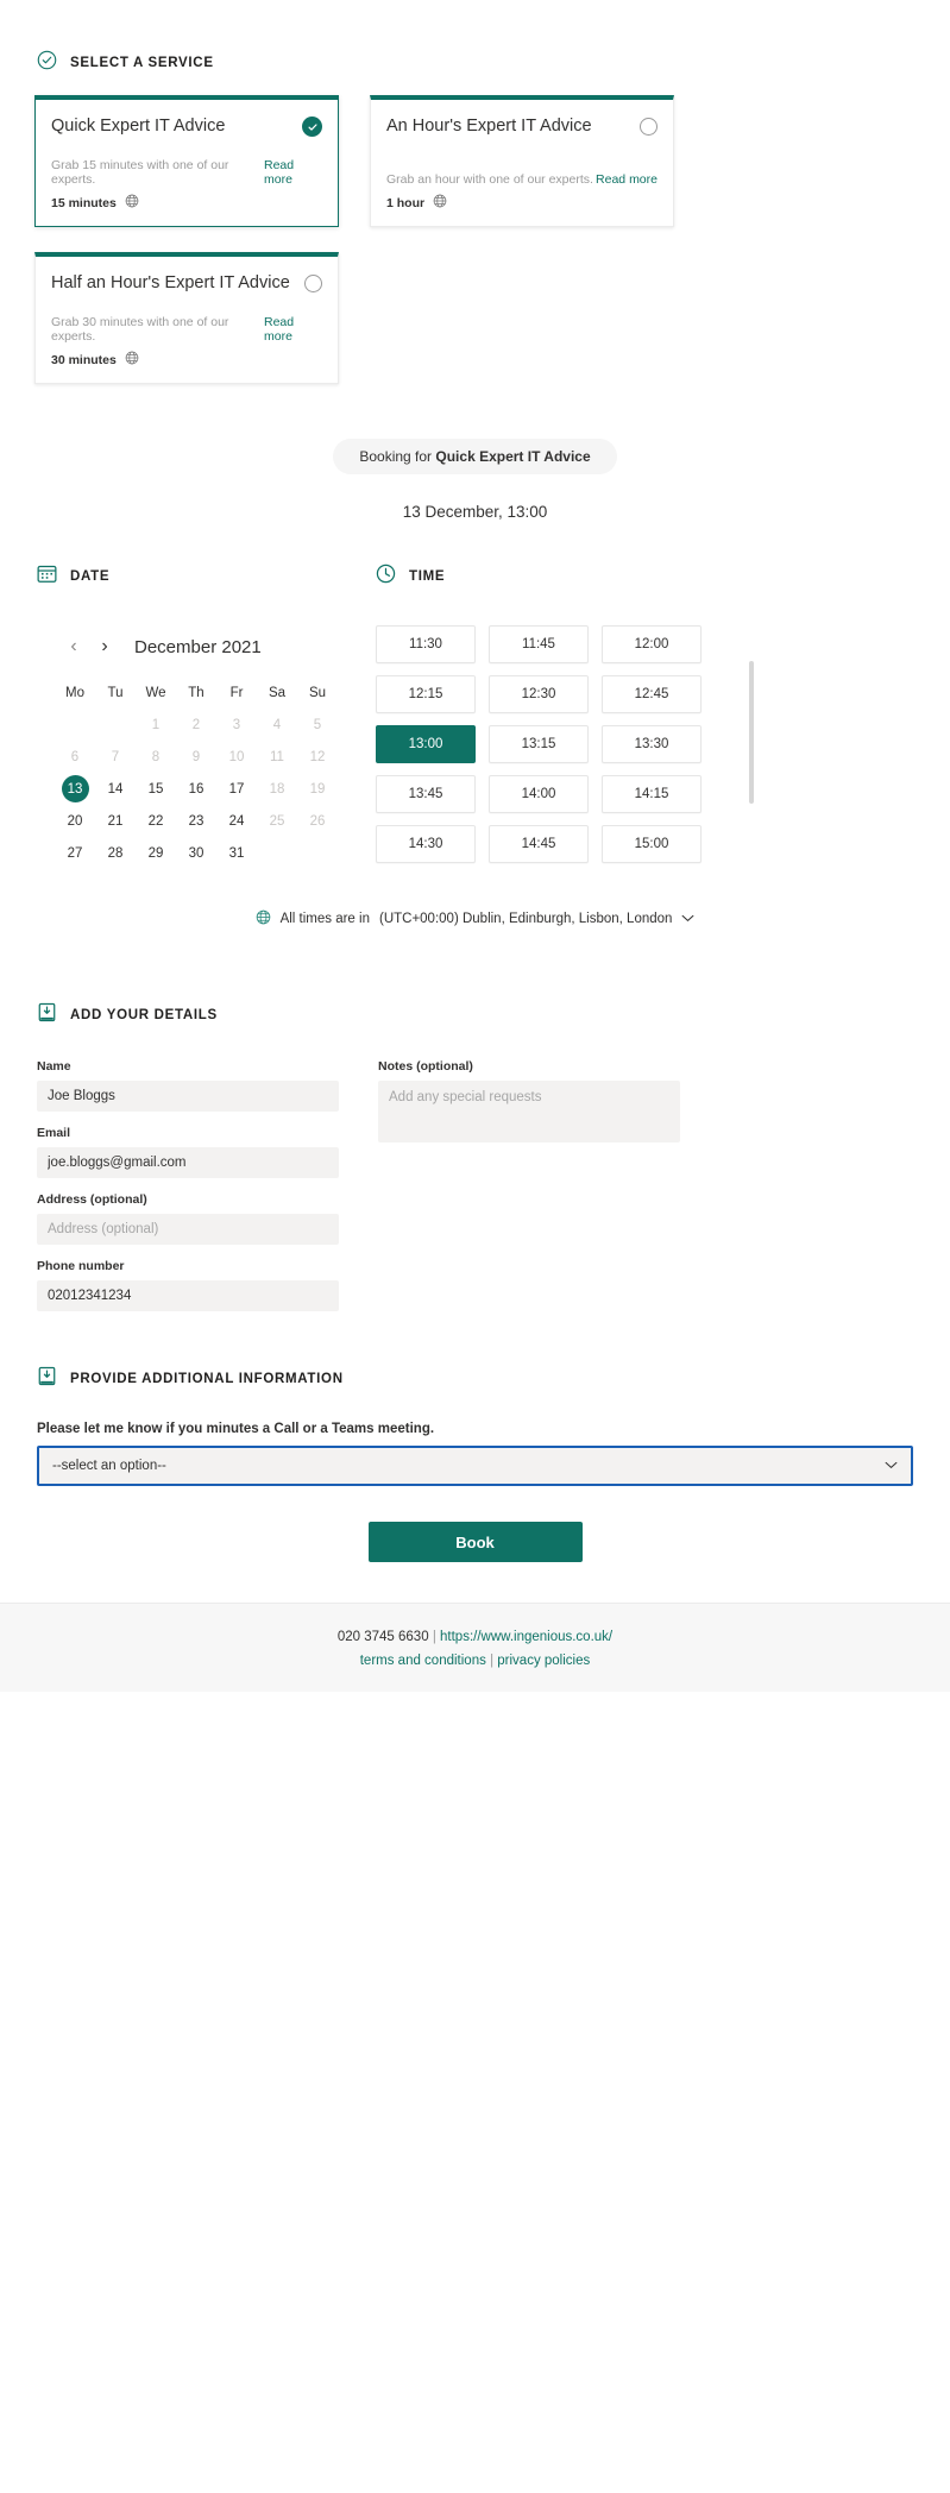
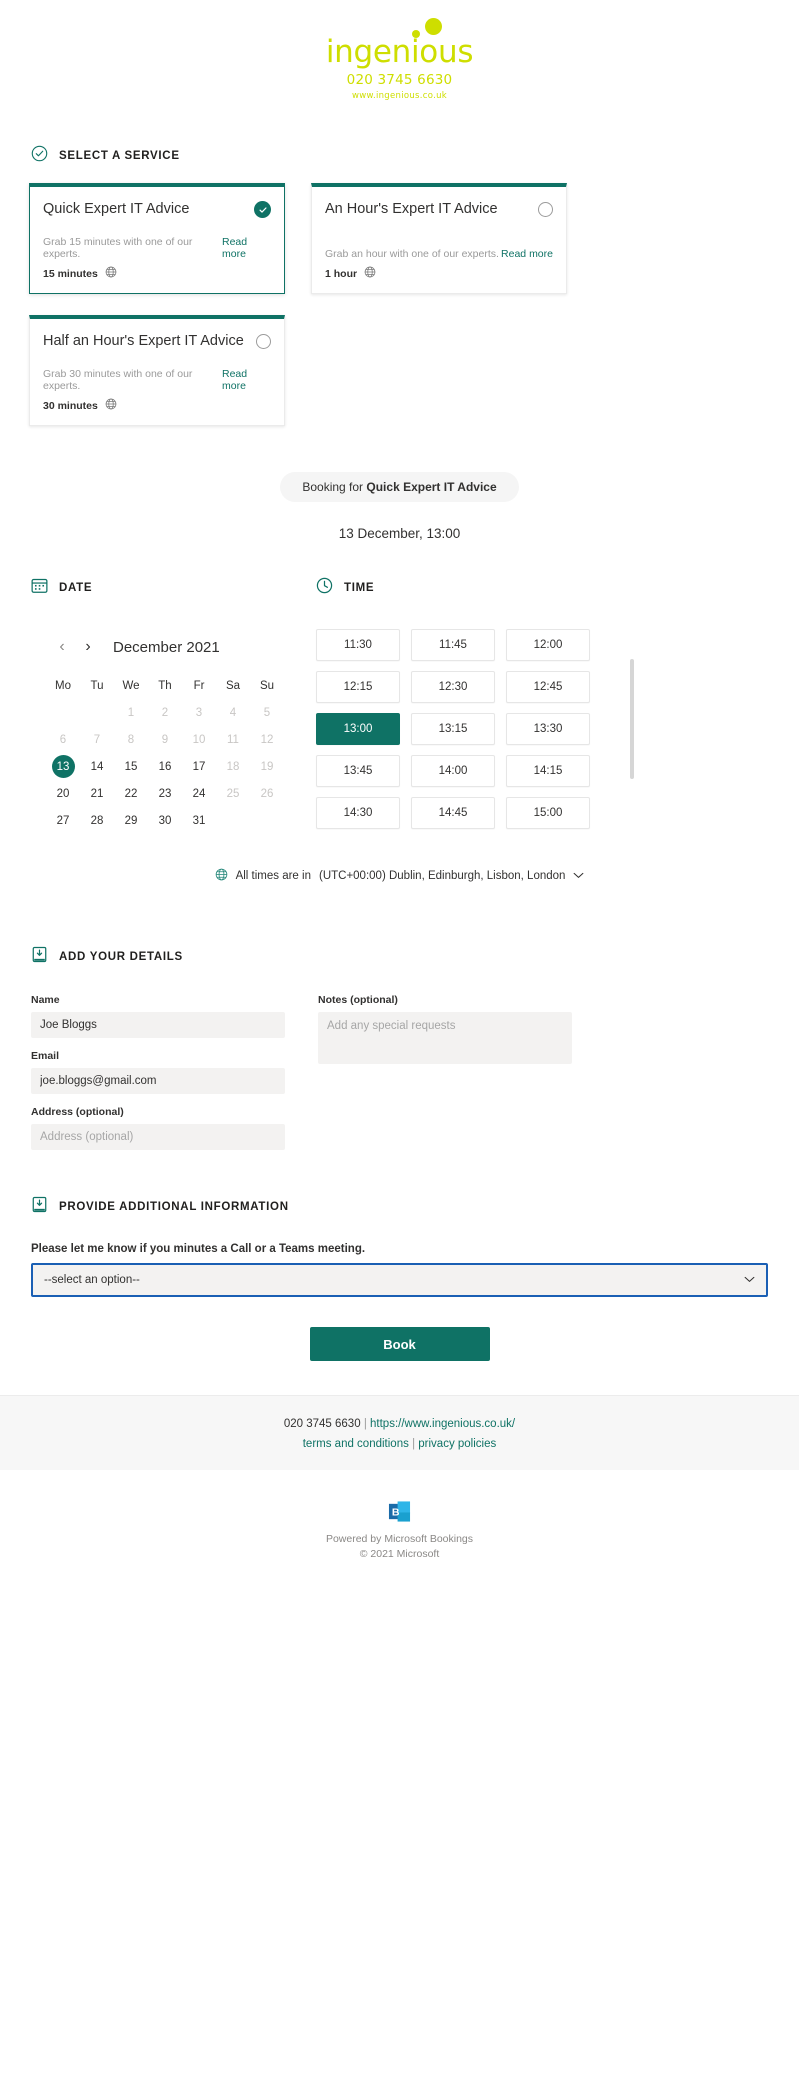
+ ingenious
+ 020 3745 6630
+ www.ingenious.co.uk
  SELECT A SERVICE
  Quick Expert IT Advice
  Grab 15 minutes with one of our experts.
  Read more
  15 minutes
  An Hour's Expert IT Advice
  Grab an hour with one of our experts.
  Read more
  1 hour
  Half an Hour's Expert IT Advice
  Grab 30 minutes with one of our experts.
  Read more
  30 minutes
  Booking for Quick Expert IT Advice
  13 December, 13:00
  DATE
  ‹
  ›
  December 2021
  Mo
  Tu
  We
  Th
  Fr
  Sa
  Su
  1
  2
  3
  4
  5
  6
  7
  8
  9
  10
  11
  12
  13
  14
  15
  16
  17
  18
  19
  20
  21
  22
  23
  24
  25
  26
  27
  28
  29
  30
  31
  TIME
  11:30
  11:45
  12:00
  12:15
  12:30
  12:45
  13:00
  13:15
  13:30
  13:45
  14:00
  14:15
  14:30
  14:45
  15:00
  All times are in
  (UTC+00:00) Dublin, Edinburgh, Lisbon, London
  ADD YOUR DETAILS
  Name
  Joe Bloggs
  Email
  joe.bloggs@gmail.com
  Address (optional)
  Address (optional)
- Phone number
- 02012341234
  Notes (optional)
  Add any special requests
  PROVIDE ADDITIONAL INFORMATION
  Please let me know if you minutes a Call or a Teams meeting.
  --select an option--
  Book
  020 3745 6630 | https://www.ingenious.co.uk/
  terms and conditions | privacy policies
+ B
+ Powered by Microsoft Bookings
+ © 2021 Microsoft
